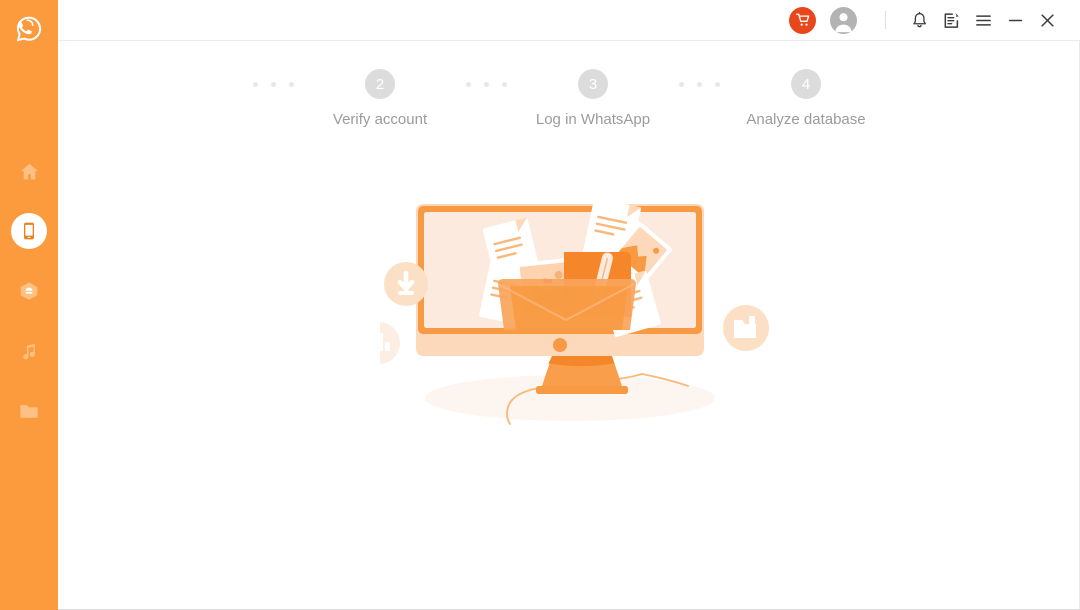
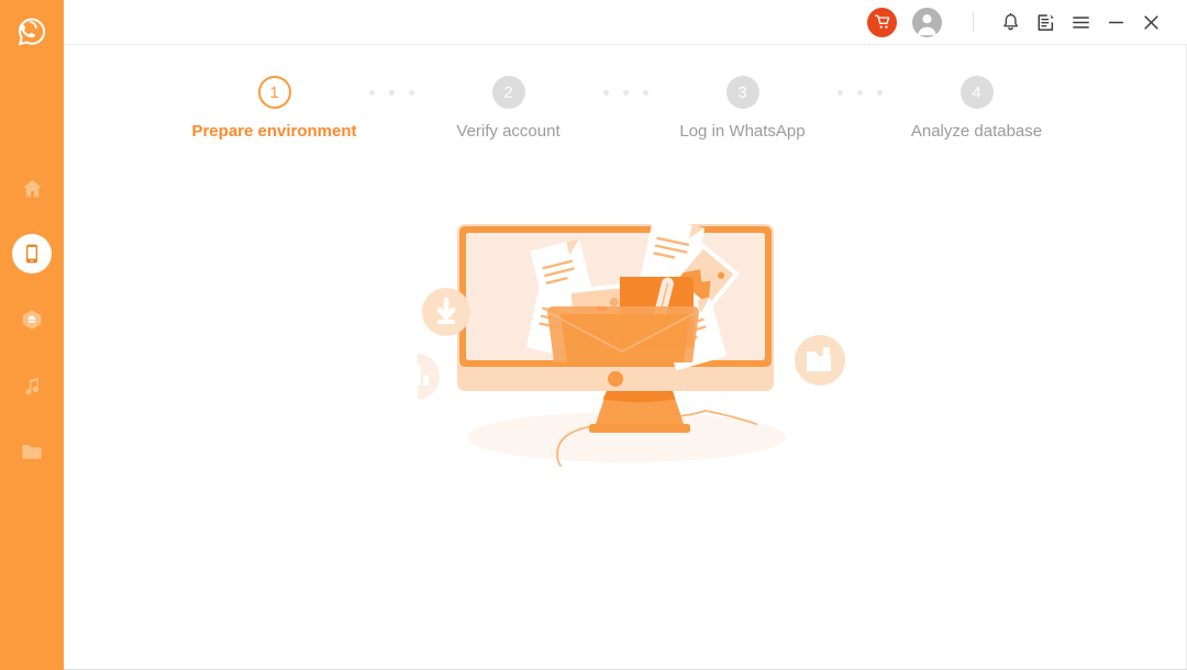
+ 1
+ Prepare environment
  2
  Verify account
  3
  Log in WhatsApp
  4
  Analyze database
